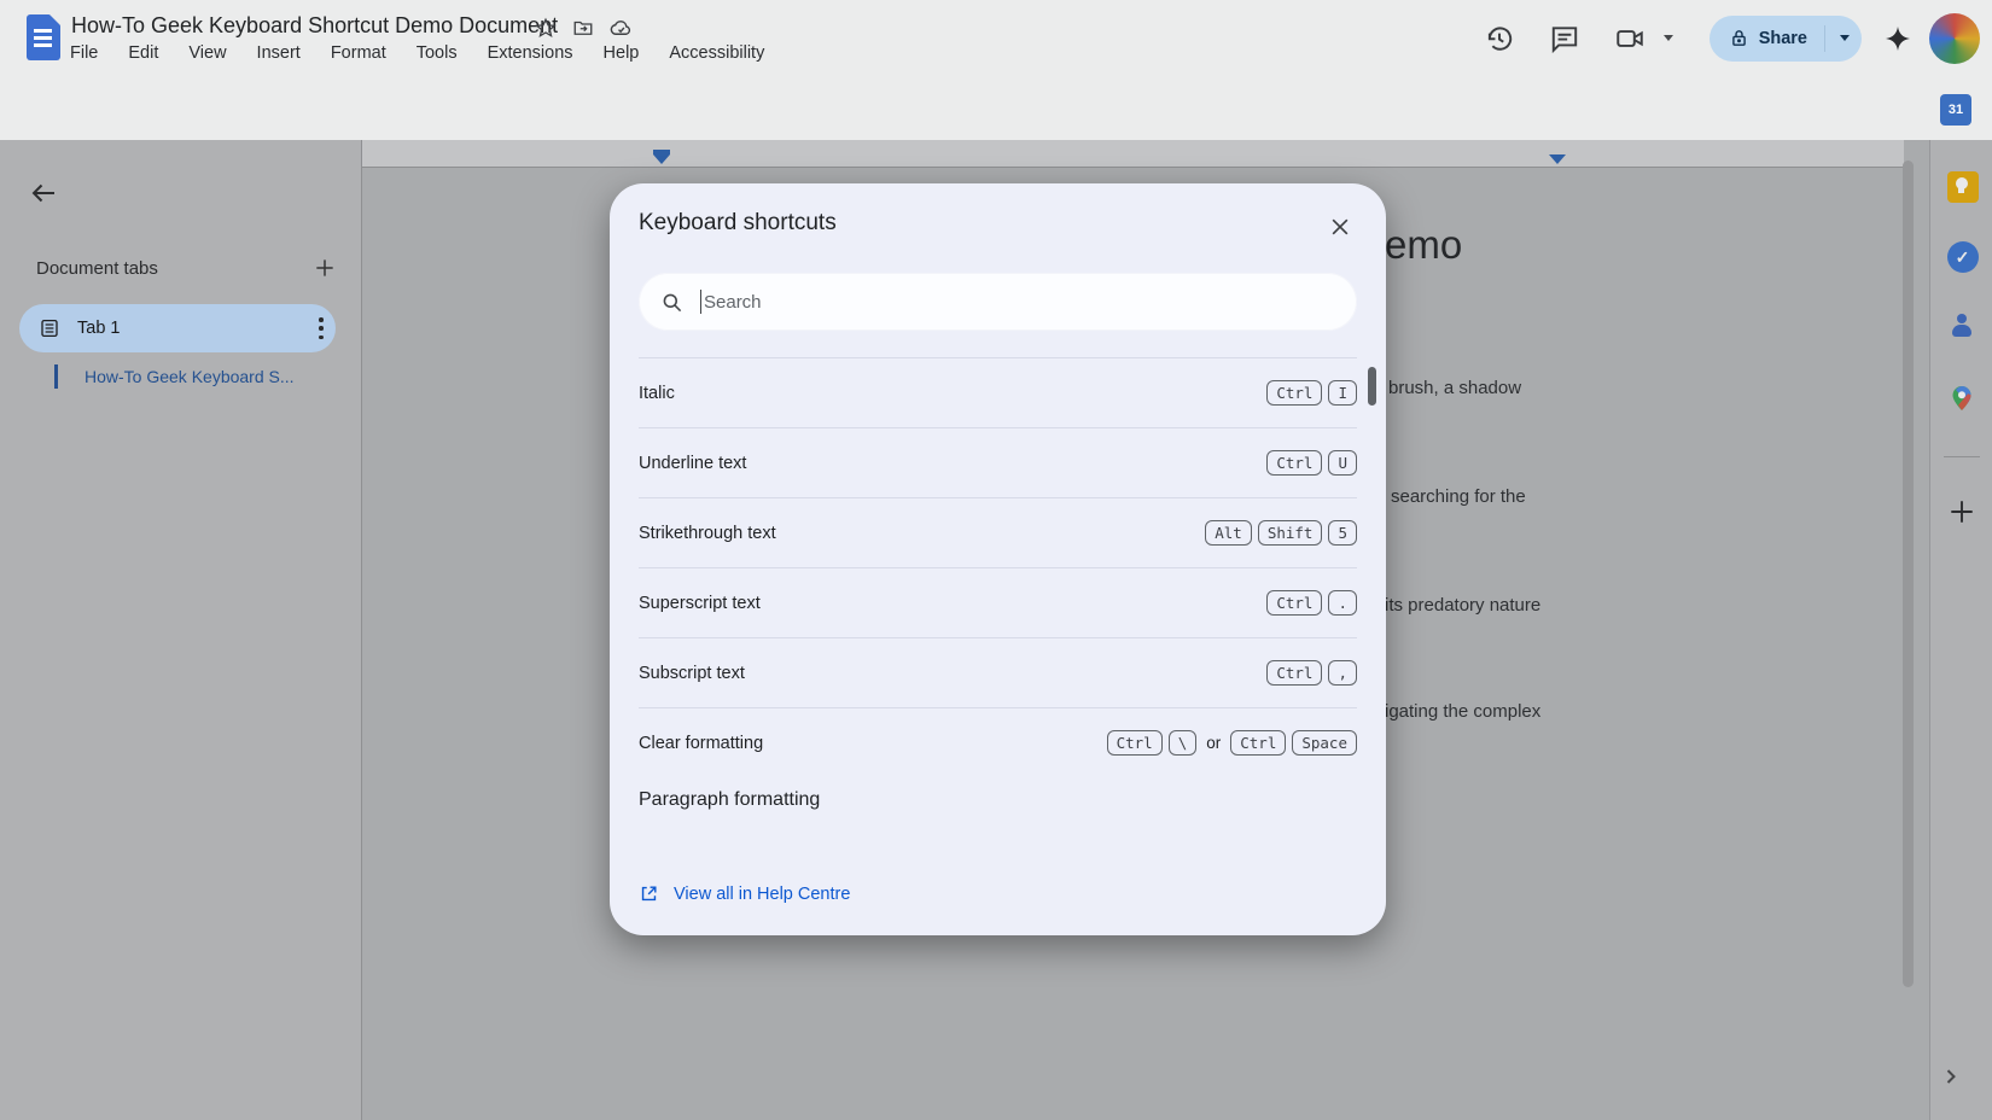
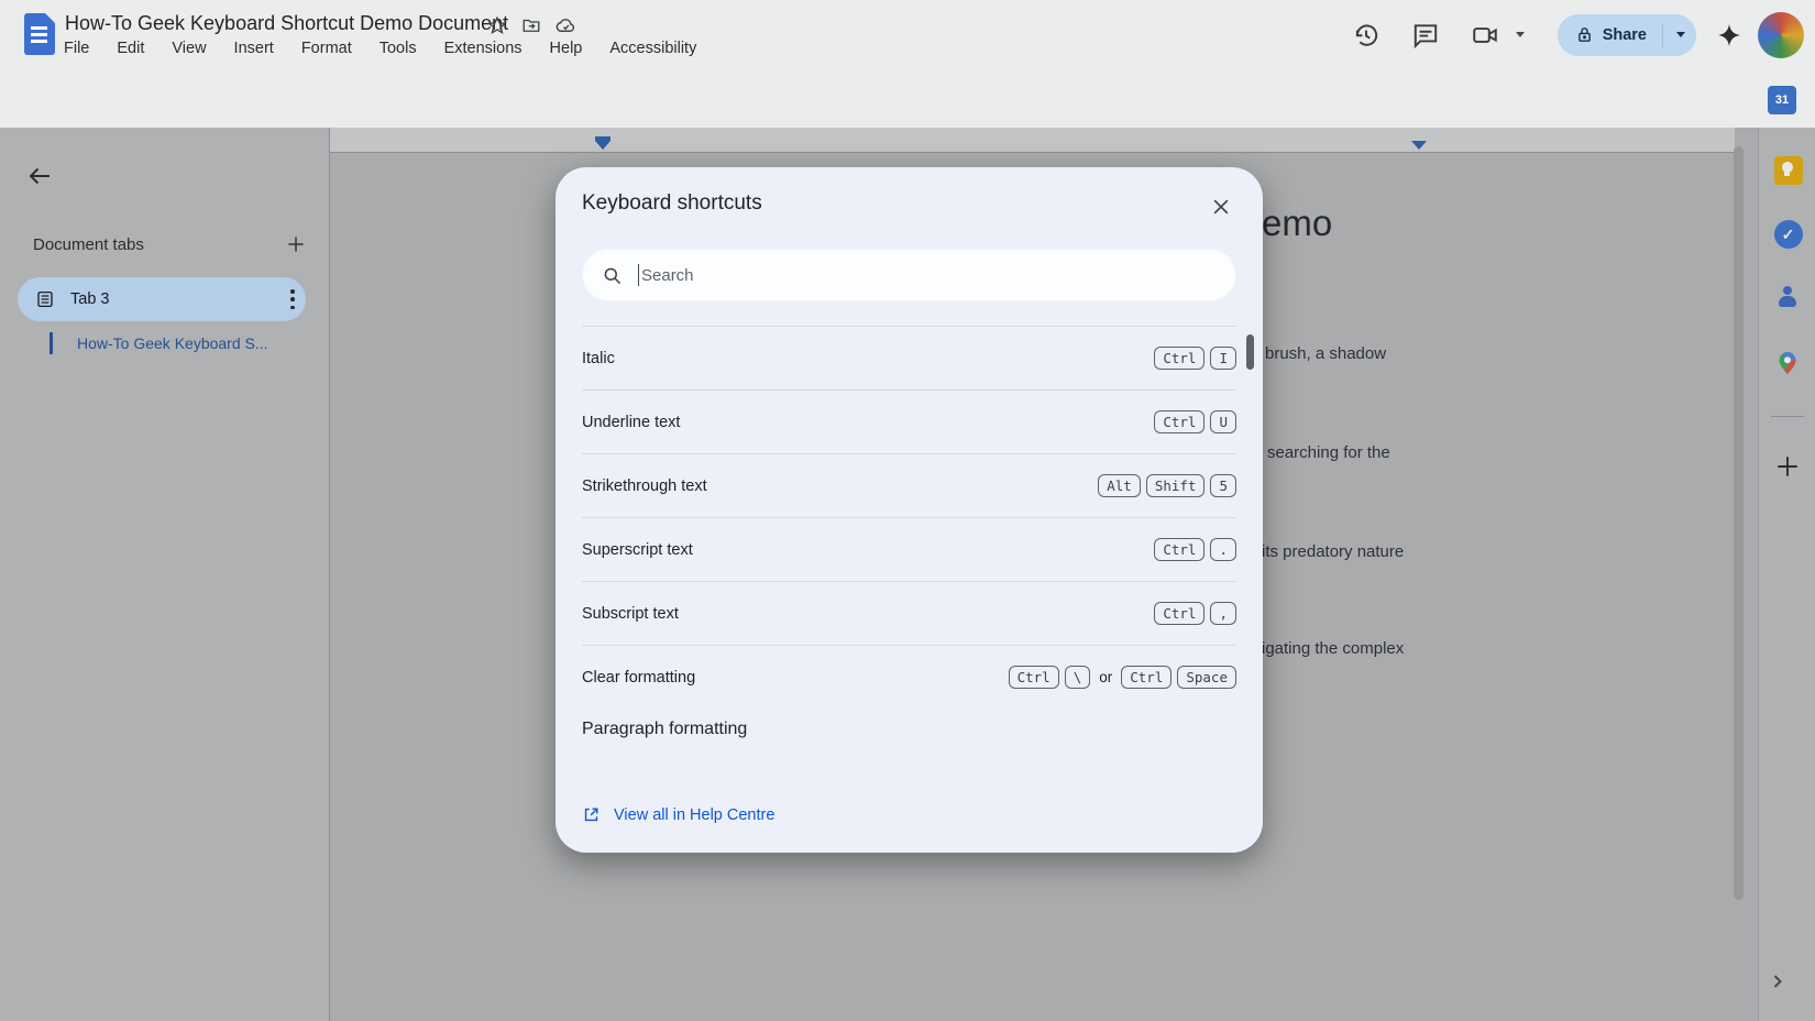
  How-To Geek Keyboard Shortcut Demo Documen
  File
  Edit
  View
  Insert
  Format
  Tools
  Extensions
  Help
  Accessibility
  Share
  Document tabs
- Tab 1
+ Tab 3
  How-To Geek Keyboard S...
  emo
  brush, a shadow
  searching for the
  its predatory nature
  igating the complex
  ✓
  31
  Keyboard shortcuts
  Search
  Italic
  Ctrl
  I
  Underline text
  Ctrl
  U
  Strikethrough text
  Alt
  Shift
  5
  Superscript text
  Ctrl
  .
  Subscript text
  Ctrl
  ,
  Clear formatting
  Ctrl
  \
  or
  Ctrl
  Space
  Paragraph formatting
  View all in Help Centre
